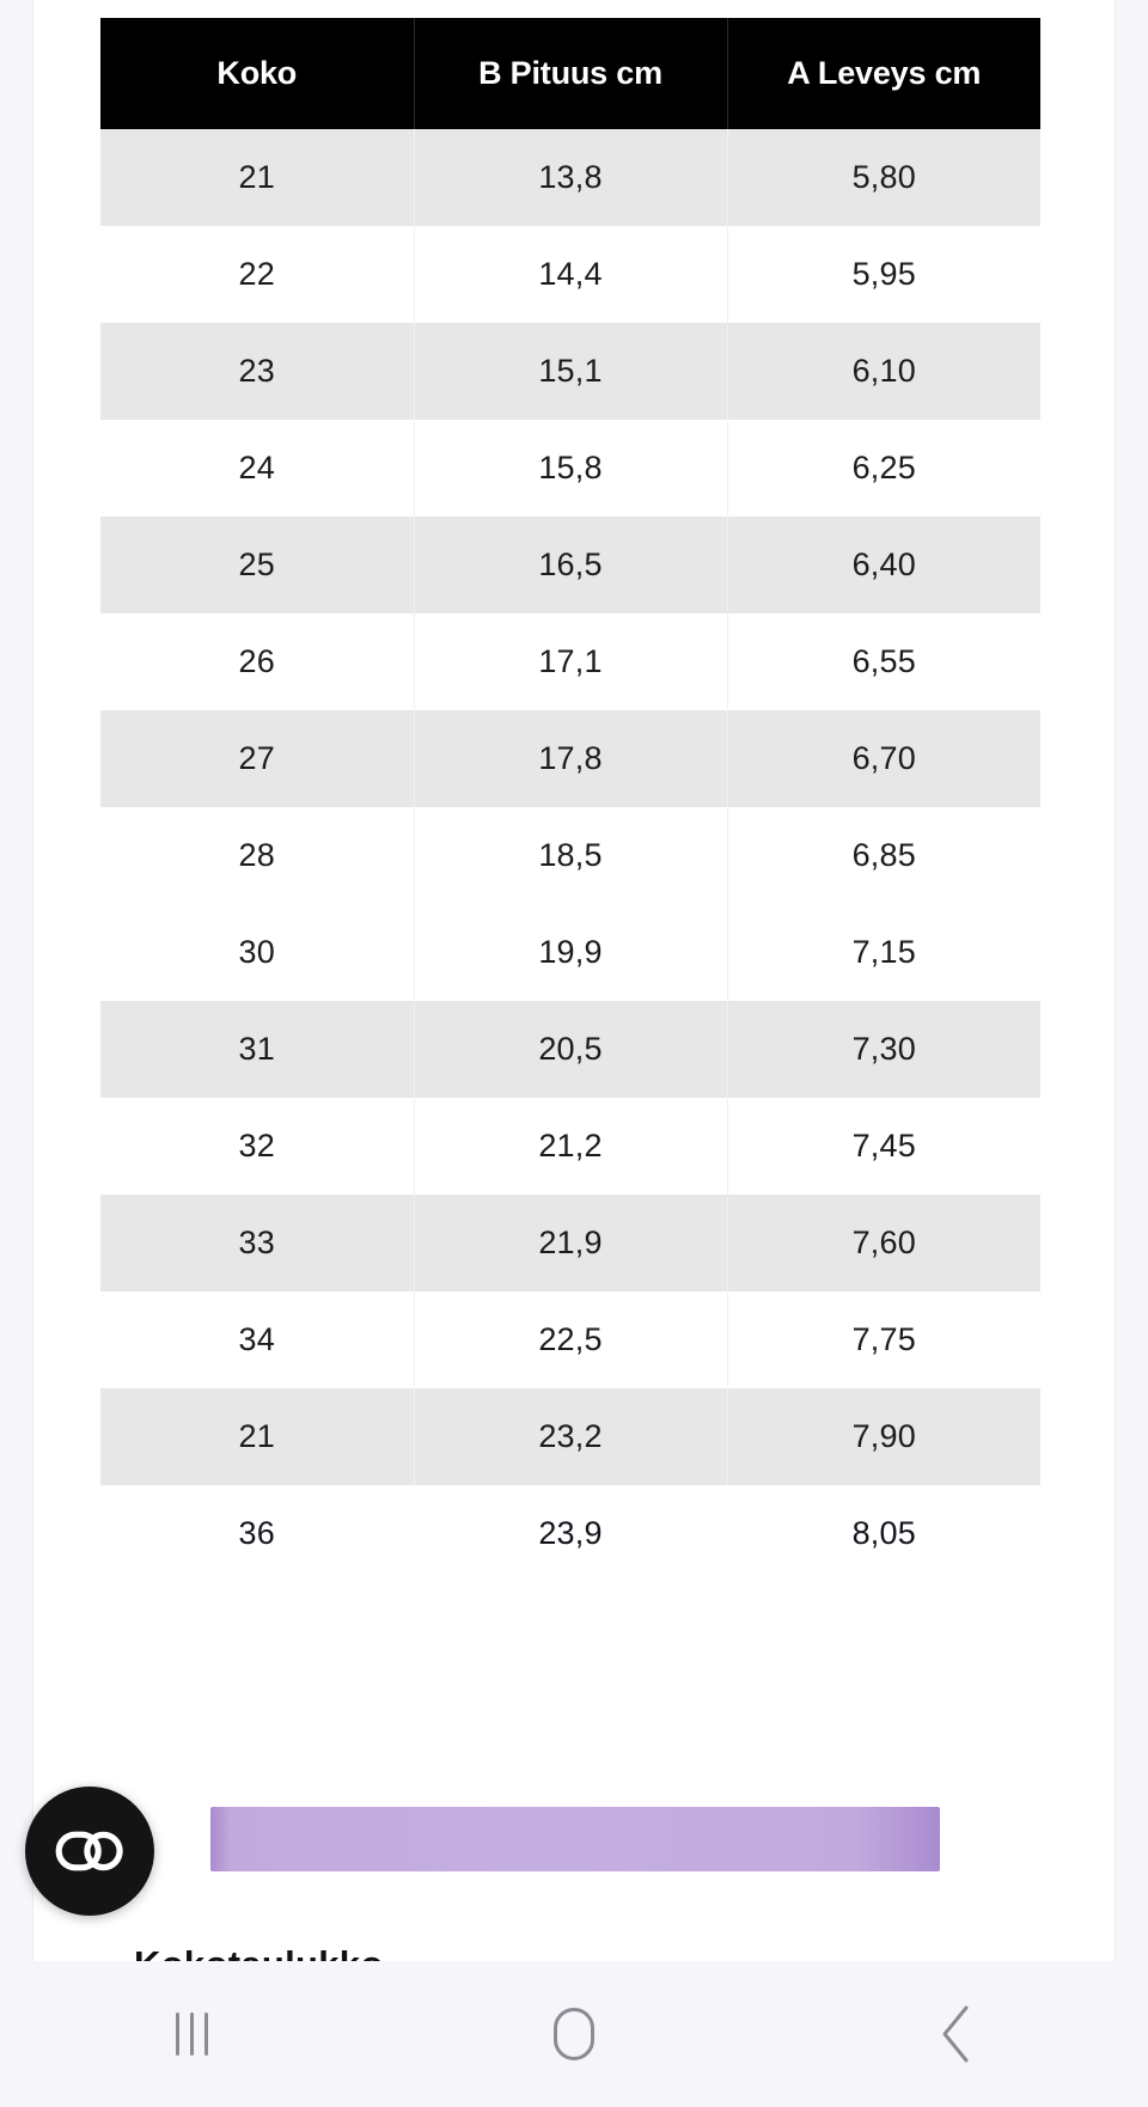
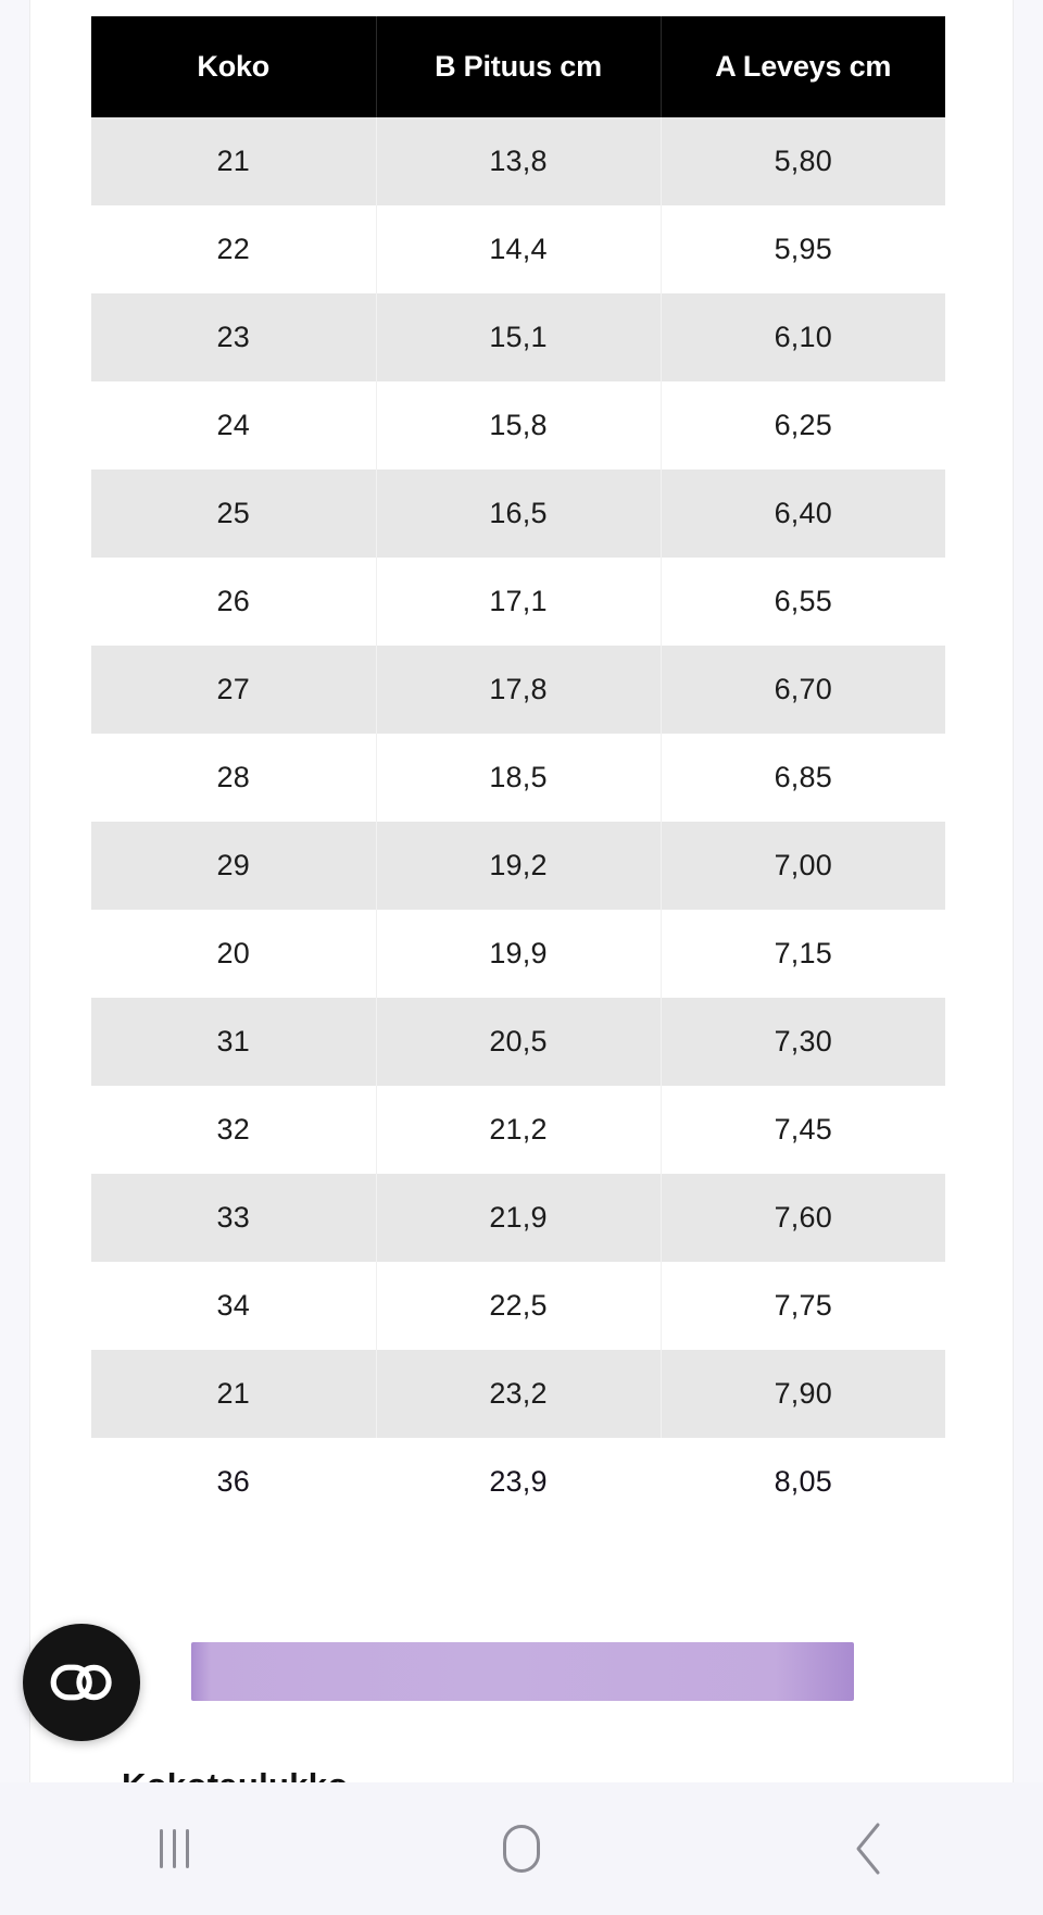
  Koko	B Pituus cm	A Leveys cm
  21	13,8	5,80
  22	14,4	5,95
  23	15,1	6,10
  24	15,8	6,25
  25	16,5	6,40
  26	17,1	6,55
  27	17,8	6,70
  28	18,5	6,85
+ 29	19,2	7,00
- 30	19,9	7,15
+ 20	19,9	7,15
  31	20,5	7,30
  32	21,2	7,45
  33	21,9	7,60
  34	22,5	7,75
  21	23,2	7,90
  36	23,9	8,05
